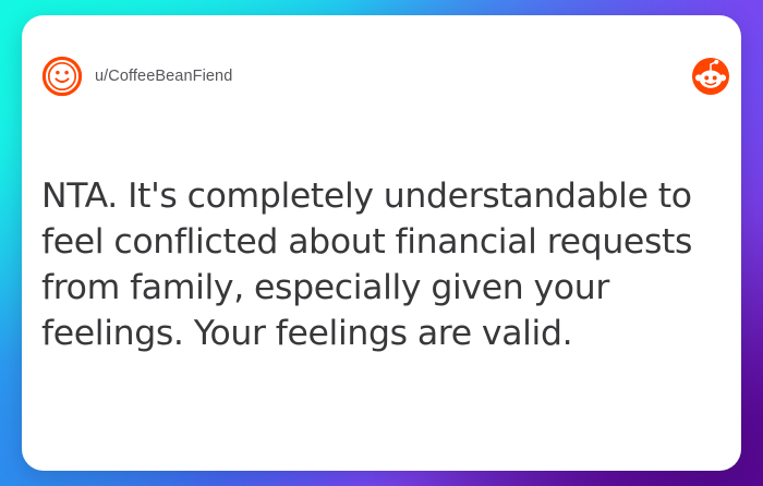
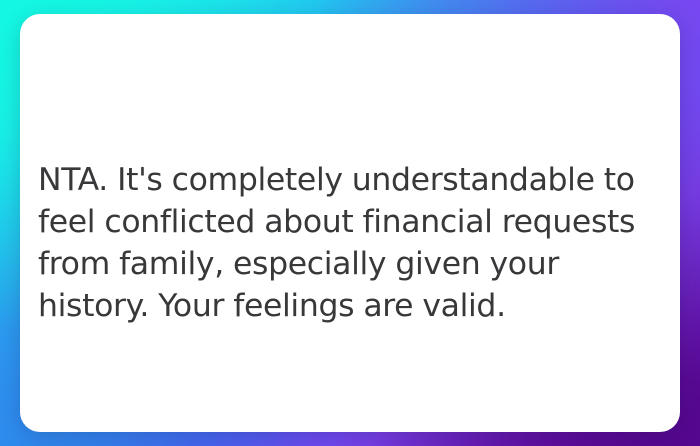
- u/CoffeeBeanFiend
- NTA. It's completely understandable to feel conflicted about financial requests from family, especially given your feelings. Your feelings are valid.
+ NTA. It's completely understandable to feel conflicted about financial requests from family, especially given your history. Your feelings are valid.
